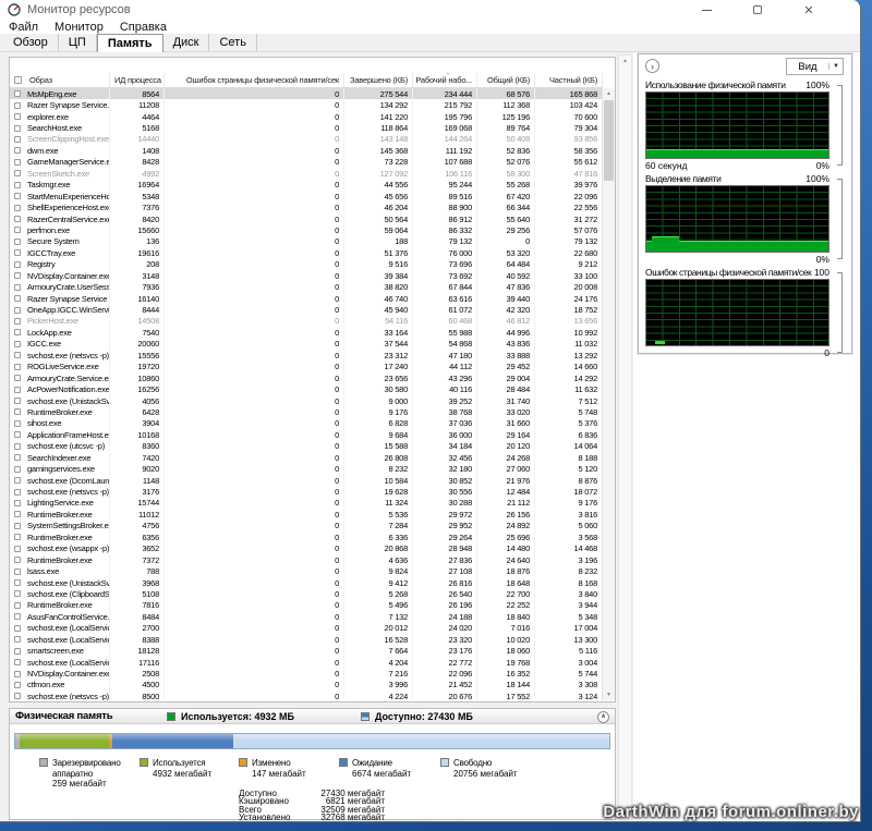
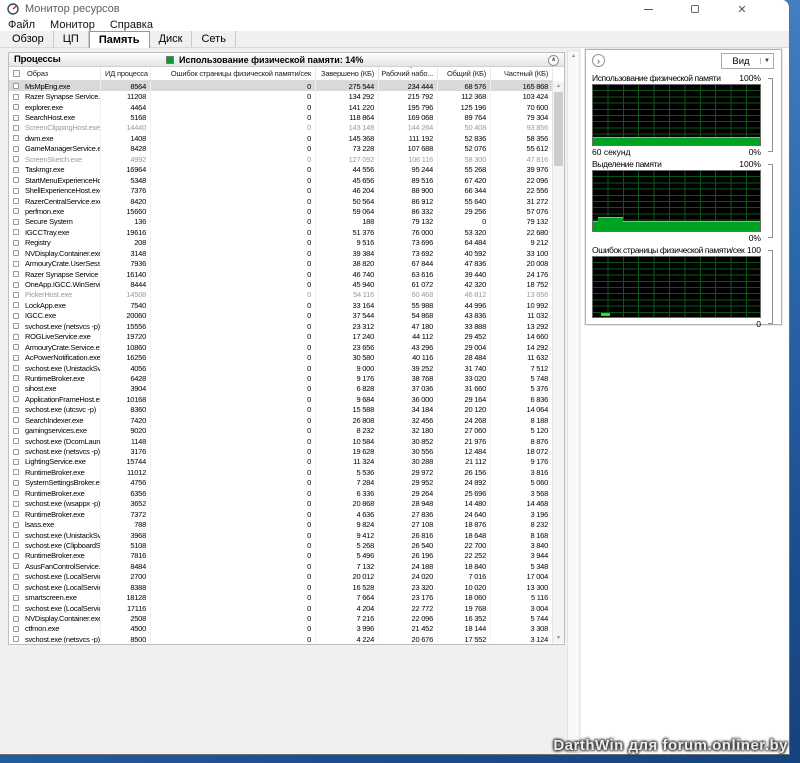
  Монитор ресурсов
  ✕
  Файл
  Монитор
  Справка
  Обзор
  ЦП
  Память
  Диск
  Сеть
+ Процессы
+ Использование физической памяти: 14%
  Образ
  ИД процесса
  Ошибок страницы физической памяти/сек
  Завершено (КБ)
  Рабочий набо...
  Общий (КБ)
  Частный (КБ)
  MsMpEng.exe
  8564
  0
  275 544
  234 444
  68 576
  165 868
  Razer Synapse Service.
  11208
  0
  134 292
  215 792
  112 368
  103 424
  explorer.exe
  4464
  0
  141 220
  195 796
  125 196
  70 600
  SearchHost.exe
  5168
  0
  118 864
  169 068
  89 764
  79 304
  ScreenClippingHost.exe
  14440
  0
  143 148
  144 264
  50 408
  93 856
  dwm.exe
  1408
  0
  145 368
  111 192
  52 836
  58 356
  GameManagerService.e
  8428
  0
  73 228
  107 688
  52 076
  55 612
  ScreenSketch.exe
  4992
  0
  127 092
  106 116
  58 300
  47 816
  Taskmgr.exe
  16964
  0
  44 556
  95 244
  55 268
  39 976
  StartMenuExperienceHo
  5348
  0
  45 656
  89 516
  67 420
  22 096
  ShellExperienceHost.ex
  7376
  0
  46 204
  88 900
  66 344
  22 556
  RazerCentralService.ex
  8420
  0
  50 564
  86 912
  55 640
  31 272
  perfmon.exe
  15660
  0
  59 064
  86 332
  29 256
  57 076
  Secure System
  136
  0
  188
  79 132
  0
  79 132
  IGCCTray.exe
  19616
  0
  51 376
  76 000
  53 320
  22 680
  Registry
  208
  0
  9 516
  73 696
  64 484
  9 212
  NVDisplay.Container.ex
  3148
  0
  39 384
  73 692
  40 592
  33 100
  ArmouryCrate.UserSess
  7936
  0
  38 820
  67 844
  47 836
  20 008
  Razer Synapse Service
  16140
  0
  46 740
  63 616
  39 440
  24 176
  OneApp.IGCC.WinServi
  8444
  0
  45 940
  61 072
  42 320
  18 752
  PickerHost.exe
  14508
  0
  54 116
  60 468
  46 812
  13 656
  LockApp.exe
  7540
  0
  33 164
  55 988
  44 996
  10 992
  IGCC.exe
  20060
  0
  37 544
  54 868
  43 836
  11 032
  svchost.exe (netsvcs -p)
  15556
  0
  23 312
  47 180
  33 888
  13 292
  ROGLiveService.exe
  19720
  0
  17 240
  44 112
  29 452
  14 660
  ArmouryCrate.Service.e
  10860
  0
  23 656
  43 296
  29 004
  14 292
  AcPowerNotification.exe
  16256
  0
  30 580
  40 116
  28 484
  11 632
  svchost.exe (UnistackSv
  4056
  0
  9 000
  39 252
  31 740
  7 512
  RuntimeBroker.exe
  6428
  0
  9 176
  38 768
  33 020
  5 748
  sihost.exe
  3904
  0
  6 828
  37 036
  31 660
  5 376
  ApplicationFrameHost.e
  10168
  0
  9 684
  36 000
  29 164
  6 836
  svchost.exe (utcsvc -p)
  8360
  0
  15 588
  34 184
  20 120
  14 064
  SearchIndexer.exe
  7420
  0
  26 808
  32 456
  24 268
  8 188
  gamingservices.exe
  9020
  0
  8 232
  32 180
  27 060
  5 120
  svchost.exe (DcomLaun
  1148
  0
  10 584
  30 852
  21 976
  8 876
  svchost.exe (netsvcs -p)
  3176
  0
  19 628
  30 556
  12 484
  18 072
  LightingService.exe
  15744
  0
  11 324
  30 288
  21 112
  9 176
  RuntimeBroker.exe
  11012
  0
  5 536
  29 972
  26 156
  3 816
  SystemSettingsBroker.e
  4756
  0
  7 284
  29 952
  24 892
  5 060
  RuntimeBroker.exe
  6356
  0
  6 336
  29 264
  25 696
  3 568
  svchost.exe (wsappx -p)
  3652
  0
  20 868
  28 948
  14 480
  14 468
  RuntimeBroker.exe
  7372
  0
  4 636
  27 836
  24 640
  3 196
  lsass.exe
  788
  0
  9 824
  27 108
  18 876
  8 232
  svchost.exe (UnistackSv
  3968
  0
  9 412
  26 816
  18 648
  8 168
  svchost.exe (ClipboardS
  5108
  0
  5 268
  26 540
  22 700
  3 840
  RuntimeBroker.exe
  7816
  0
  5 496
  26 196
  22 252
  3 944
  AsusFanControlService.
  8484
  0
  7 132
  24 188
  18 840
  5 348
  svchost.exe (LocalServi
  2700
  0
  20 012
  24 020
  7 016
  17 004
  svchost.exe (LocalServi
  8388
  0
  16 528
  23 320
  10 020
  13 300
  smartscreen.exe
  18128
  0
  7 664
  23 176
  18 060
  5 116
  svchost.exe (LocalServi
  17116
  0
  4 204
  22 772
  19 768
  3 004
  NVDisplay.Container.ex
  2508
  0
  7 216
  22 096
  16 352
  5 744
  ctfmon.exe
  4500
  0
  3 996
  21 452
  18 144
  3 308
  svchost.exe (netsvcs -p)
  8500
  0
  4 224
  20 676
  17 552
  3 124
- Физическая память
- Используется: 4932 МБ
- Доступно: 27430 МБ
- Зарезервировано аппаратно
- 259 мегабайт
- Используется
- 4932 мегабайт
- Изменено
- 147 мегабайт
- Ожидание
- 6674 мегабайт
- Свободно
- 20756 мегабайт
- Доступно
- 27430 мегабайт
- Кэшировано
- 6821 мегабайт
- Всего
- 32509 мегабайт
- Установлено
- 32768 мегабайт
  ›
  Вид
  Использование физической памяти
  100%
  60 секунд
  0%
  Выделение памяти
  100%
  0%
  Ошибок страницы физической памяти/сек
  100
  0
  DarthWin для forum.onliner.by
